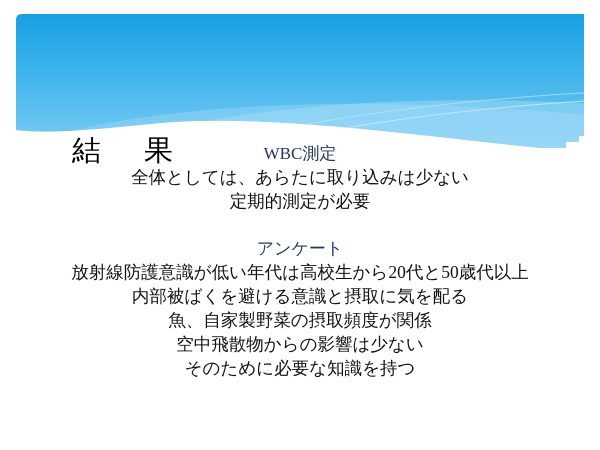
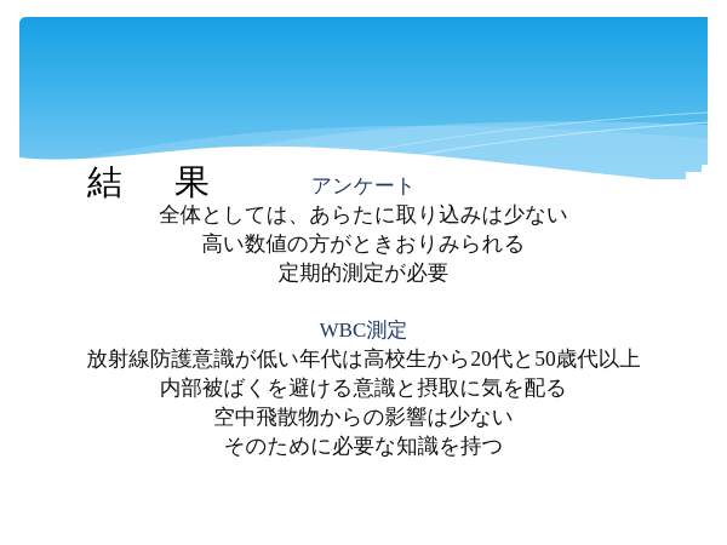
  結 果
- WBC測定
+ アンケート
  全体としては、あらたに取り込みは少ない
+ 高い数値の方がときおりみられる
  定期的測定が必要
- アンケート
+ WBC測定
  放射線防護意識が低い年代は高校生から20代と50歳代以上
  内部被ばくを避ける意識と摂取に気を配る
- 魚、自家製野菜の摂取頻度が関係
  空中飛散物からの影響は少ない
  そのために必要な知識を持つ
